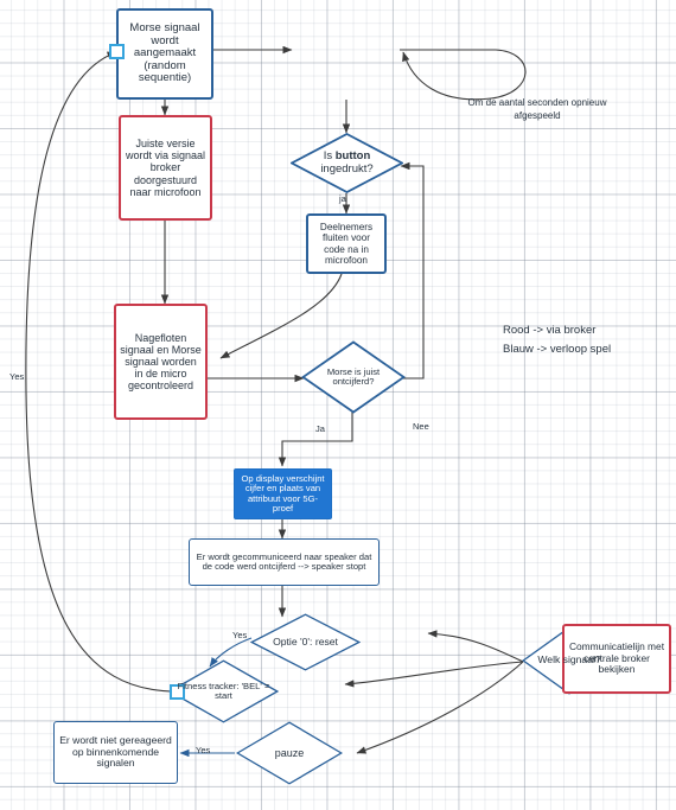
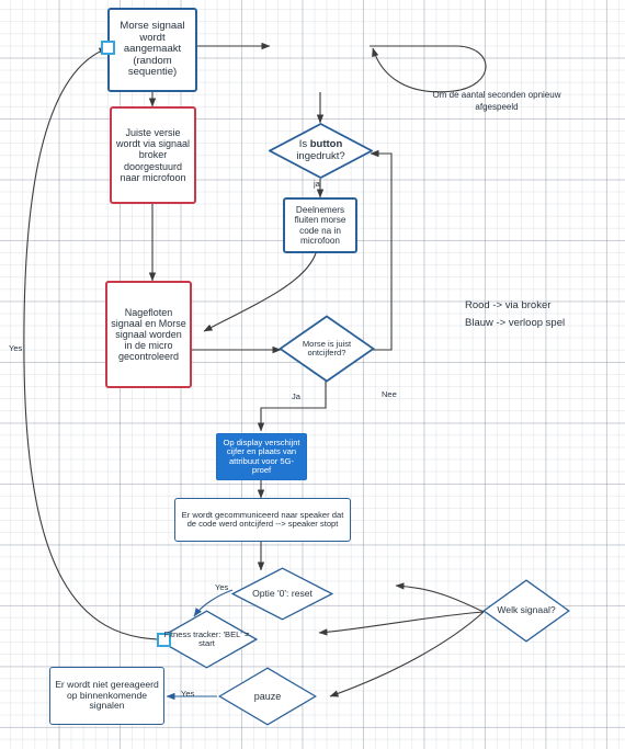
  Morse signaal wordt aangemaakt (random sequentie)
  Juiste versie wordt via signaal broker doorgestuurd naar microfoon
  Is button ingedrukt?
- Deelnemers fluiten voor code na in microfoon
+ Deelnemers fluiten morse code na in microfoon
  Nagefloten signaal en Morse signaal worden in de micro gecontroleerd
  Morse is juist ontcijferd?
  Op display verschijnt cijfer en plaats van attribuut voor 5G-proef
  Er wordt gecommuniceerd naar speaker dat de code werd ontcijferd --> speaker stopt
  Optie '0': reset
  Fitness tracker: 'BEL' = start
  Welk signaal?
- Communicatielijn met centrale broker bekijken
  pauze
  Er wordt niet gereageerd op binnenkomende signalen
  Om de aantal seconden opnieuw afgespeeld
  ja
  Ja
  Nee
  Yes
  Yes
  Yes
  Rood -> via broker
  Blauw -> verloop spel
